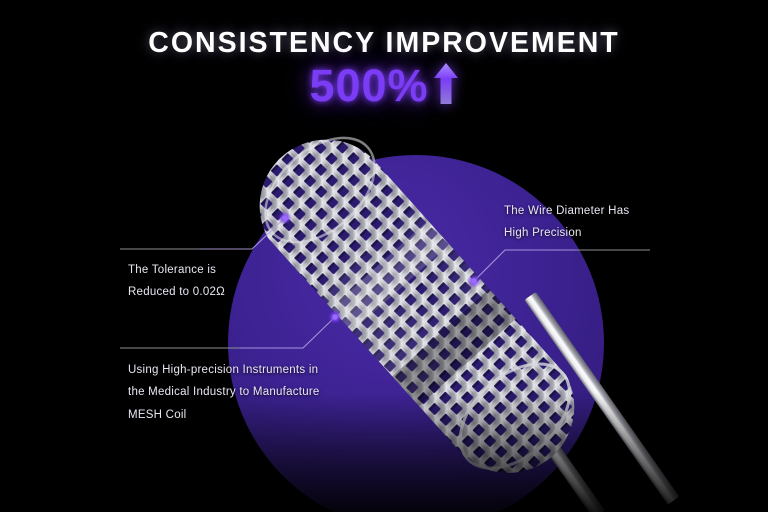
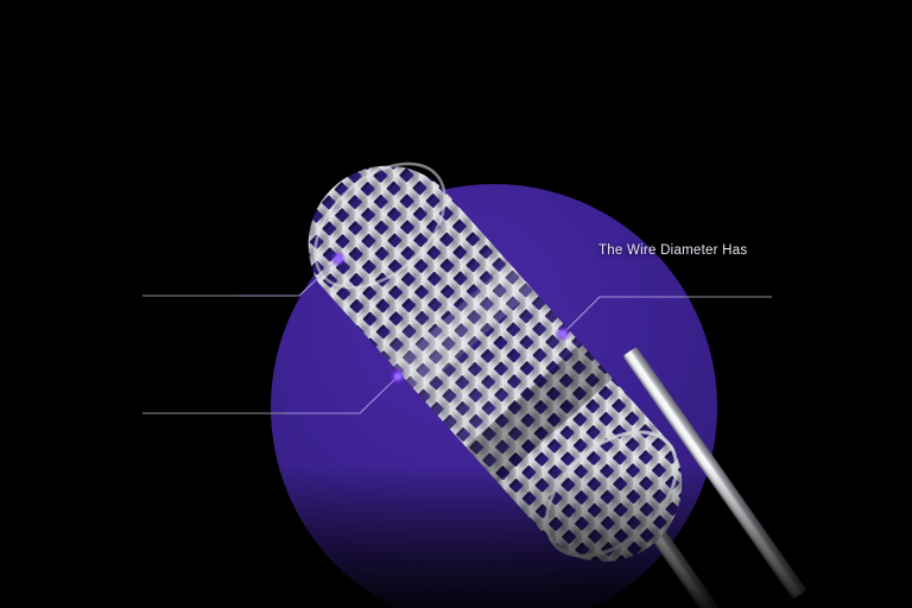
  The Wire Diameter Has
- High Precision
- The Tolerance is
- Reduced to 0.02Ω
- Using High-precision Instruments in
- the Medical Industry to Manufacture
- MESH Coil
- CONSISTENCY IMPROVEMENT
- 500%
